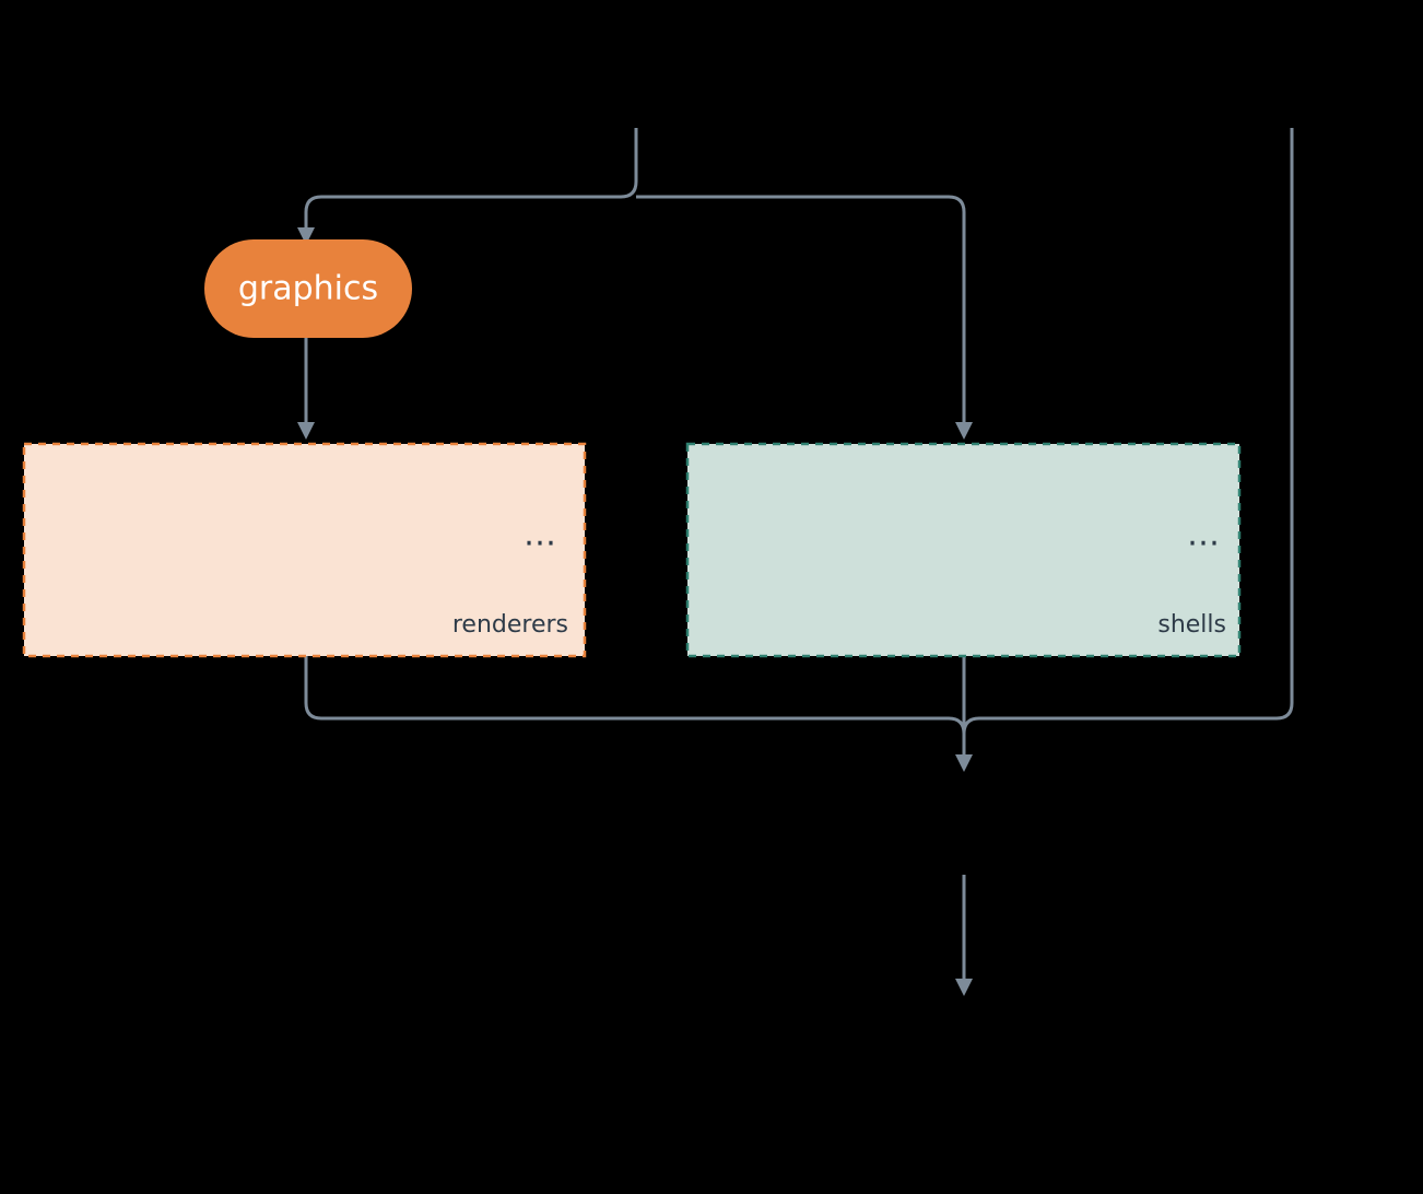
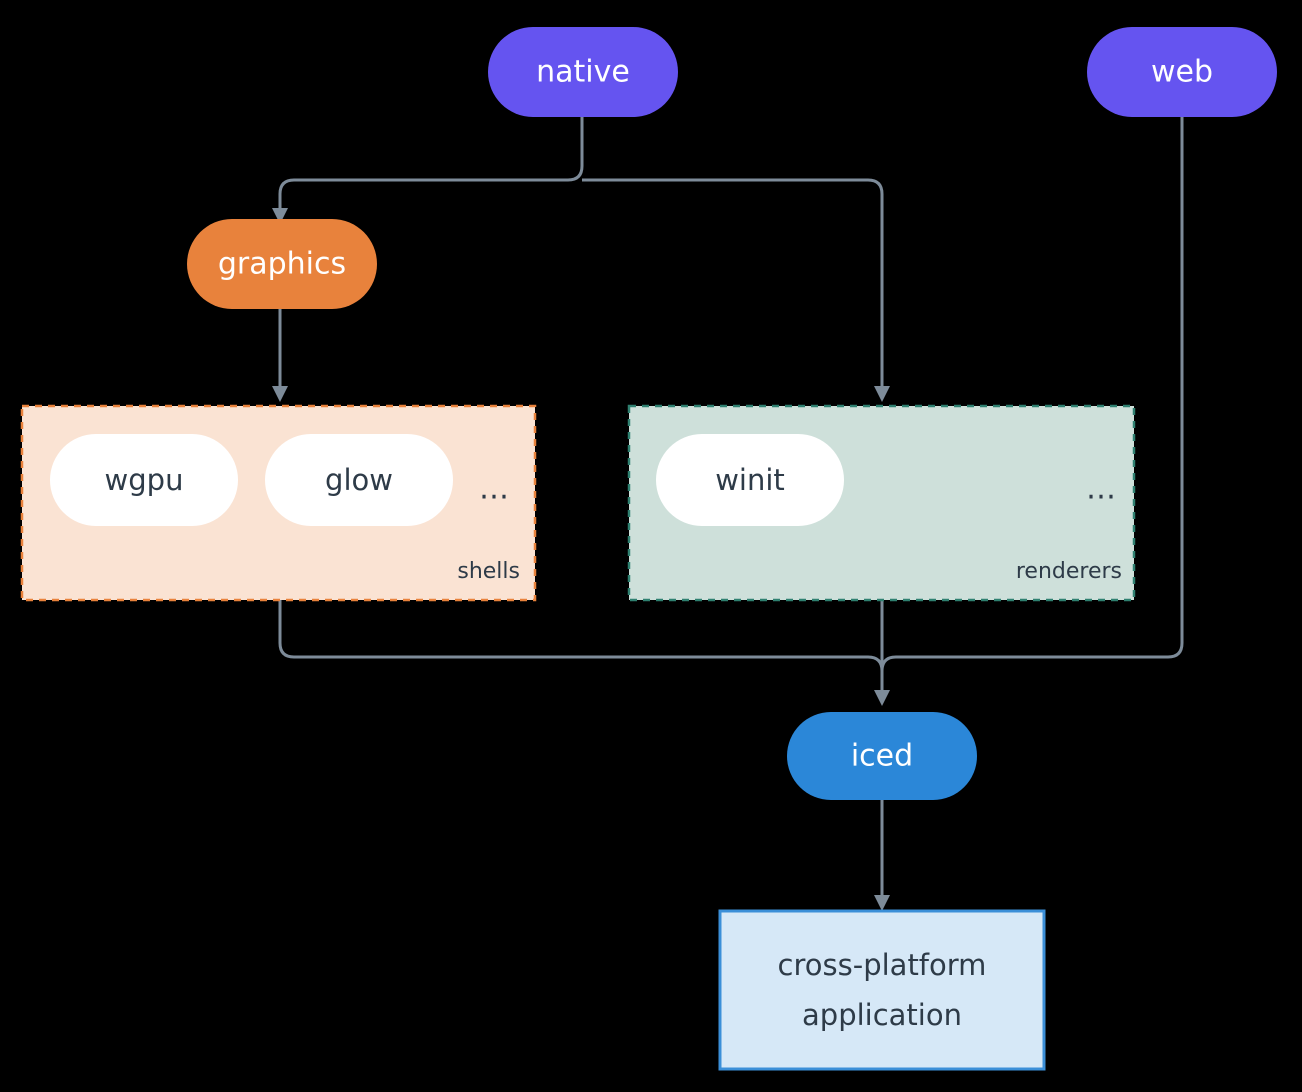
+ wgpu
+ glow
  …
- renderers
+ shells
+ winit
  …
- shells
+ renderers
+ native
+ web
  graphics
+ iced
+ cross-platform
+ application
